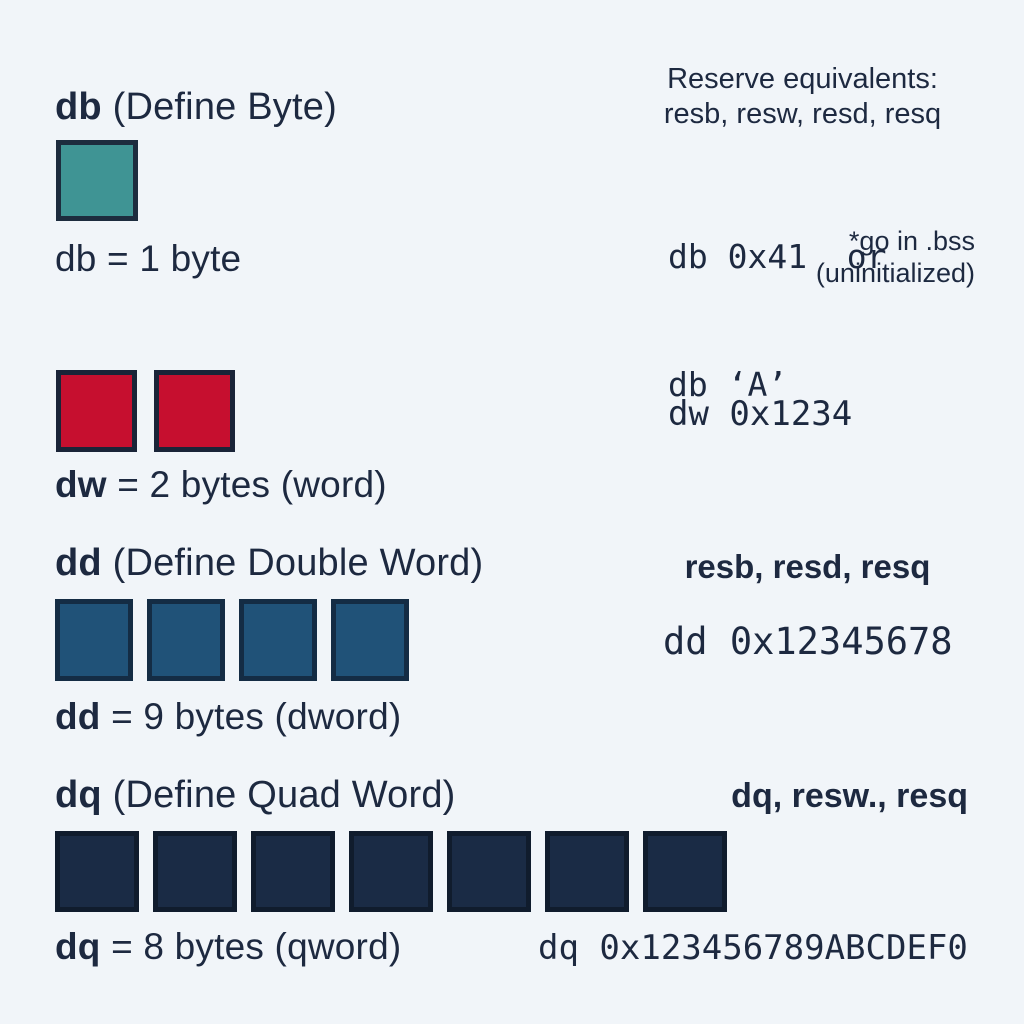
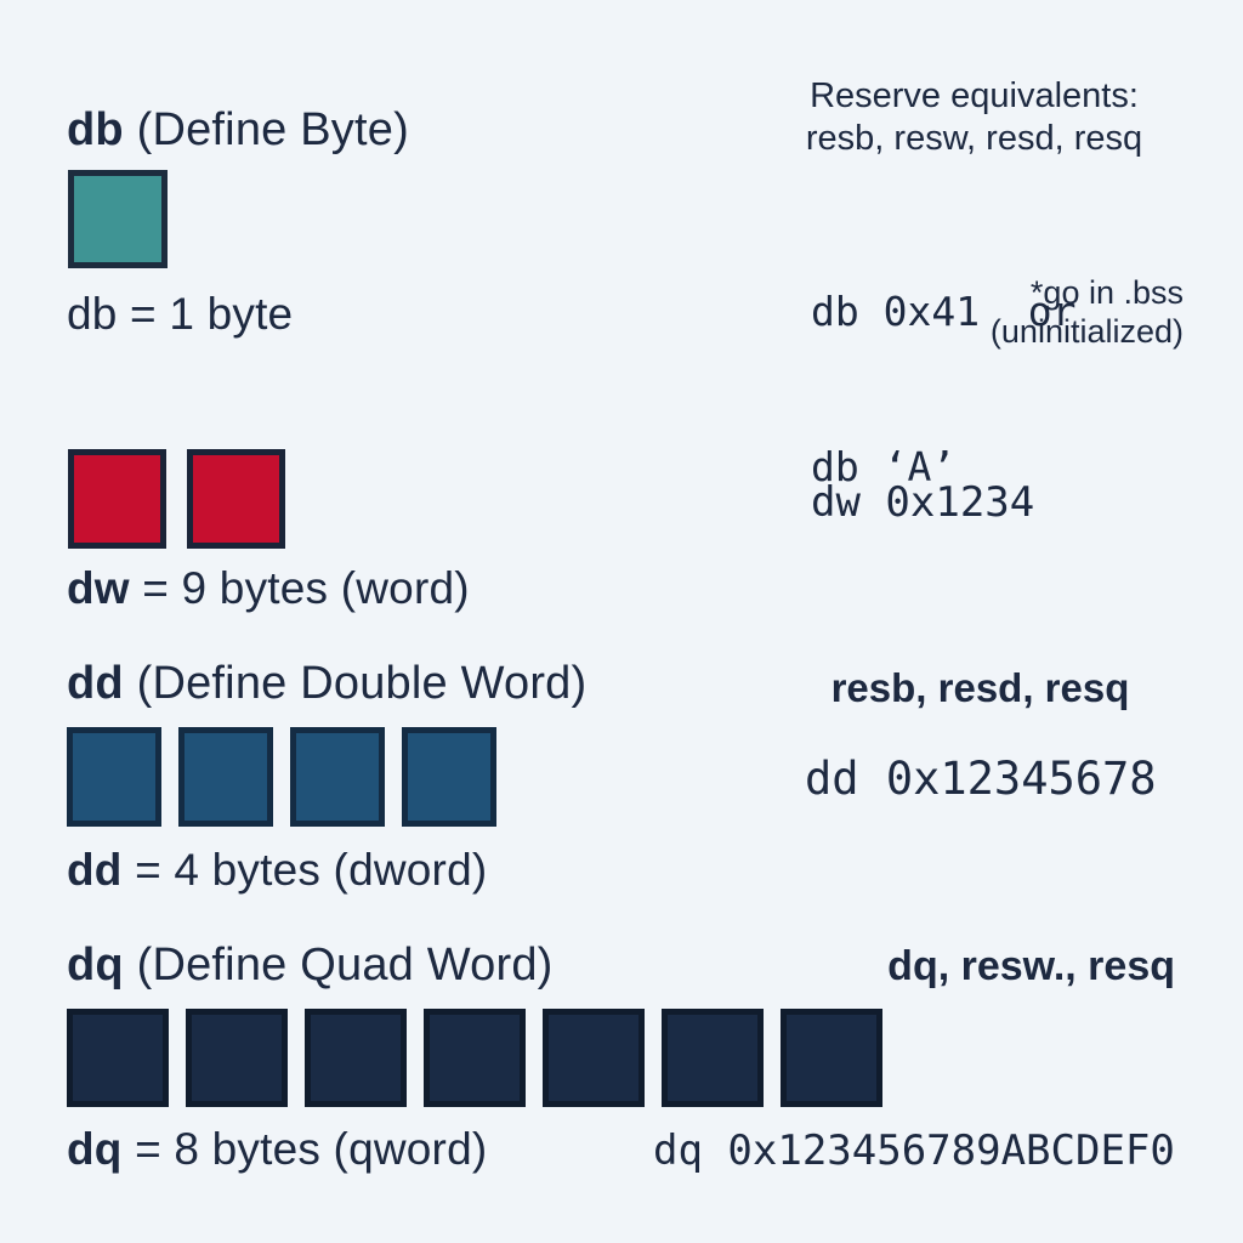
  db (Define Byte)
  db = 1 byte
- dw = 2 bytes (word)
+ dw = 9 bytes (word)
  dd (Define Double Word)
- dd = 9 bytes (dword)
+ dd = 4 bytes (dword)
  dq (Define Quad Word)
  dq = 8 bytes (qword)
  Reserve equivalents:
  resb, resw, resd, resq
  db 0x41 or
  db ‘A’
  *go in .bss
  (uninitialized)
  dw 0x1234
  resb, resd, resq
  dd 0x12345678
  dq, resw., resq
  dq 0x123456789ABCDEF0
